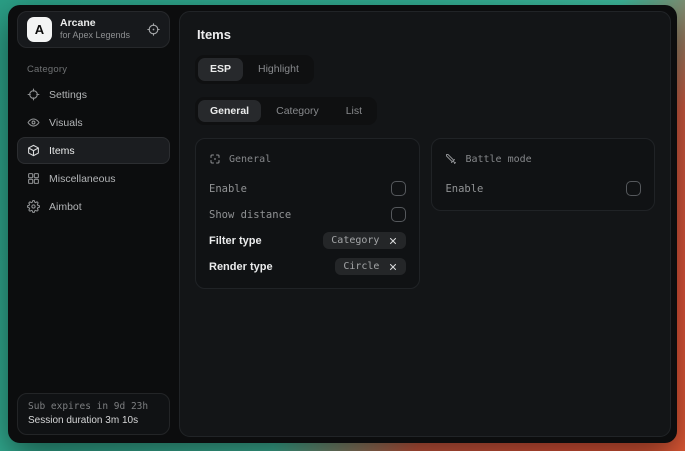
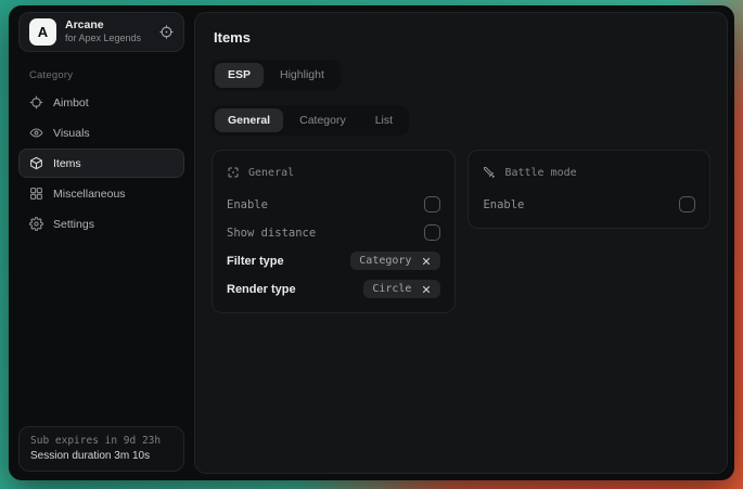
  A
  Arcane
  for Apex Legends
  Category
- Settings
+ Aimbot
  Visuals
  Items
  Miscellaneous
- Aimbot
+ Settings
  Sub expires in 9d 23h
  Session duration 3m 10s
  Items
  ESP
  Highlight
  General
  Category
  List
  General
  Enable
  Show distance
  Filter type
  Category
  Render type
  Circle
  Battle mode
  Enable
